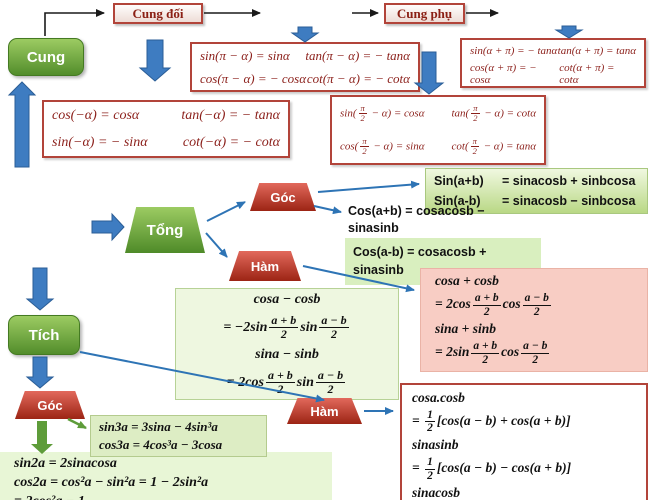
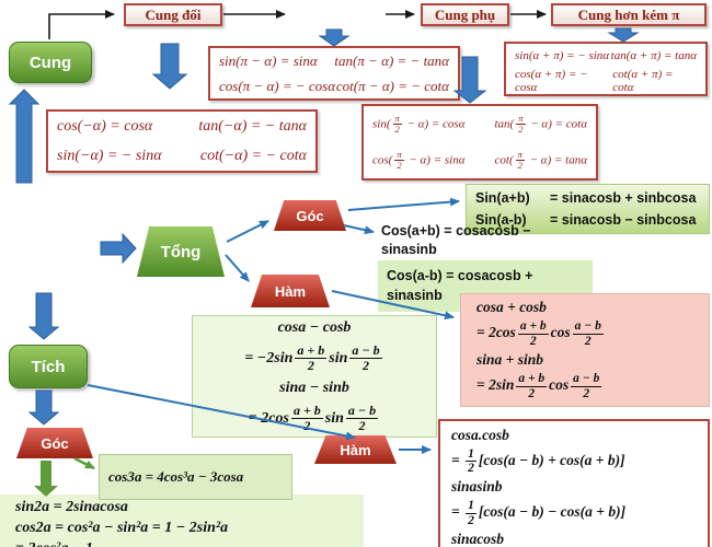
  Cung đối
  Cung phụ
+ Cung hơn kém π
  Cung
  Tích
  Tổng
  Góc
  Hàm
  Góc
  Hàm
  sin(π − α) = sinα
  tan(π − α) = − tanα
  cos(π − α) = − cosα
  cot(π − α) = − cotα
- sin(α + π) = − tanα
+ sin(α + π) = − sinα
  tan(α + π) = tanα
  cos(α + π) = − cosα
  cot(α + π) = cotα
  cos(−α) = cosα
  tan(−α) = − tanα
  sin(−α) = − sinα
  cot(−α) = − cotα
  sin(
  π
  2
  − α) = cosα
  tan(
  π
  2
  − α) = cotα
  cos(
  π
  2
  − α) = sinα
  cot(
  π
  2
  − α) = tanα
  Sin(a+b)
  = sinacosb + sinbcosa
  Sin(a-b)
  = sinacosb − sinbcosa
  Cos(a+b) = cosacosb −
  sinasinb
  Cos(a-b) = cosacosb +
  sinasinb
  cosa + cosb
  = 2cos
  a + b
  2
  cos
  a − b
  2
  sina + sinb
  = 2sin
  a + b
  2
  cos
  a − b
  2
  cosa − cosb
  = −2sin
  a + b
  2
  sin
  a − b
  2
  sina − sinb
  2cos
  a + b
  2
  sin
  a − b
  2
  cosa.cosb
  =
  1
  2
  [cos(a − b) + cos(a + b)]
  sinasinb
  =
  1
  2
  [cos(a − b) − cos(a + b)]
  sinacosb
  sin2a = 2sinacosa
  cos2a = cos²a − sin²a = 1 − 2sin²a
- sin3a = 3sina − 4sin³a
  cos3a = 4cos³a − 3cosa
